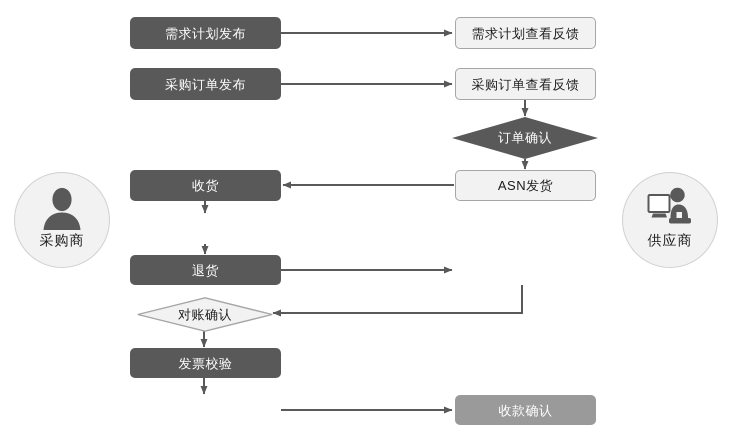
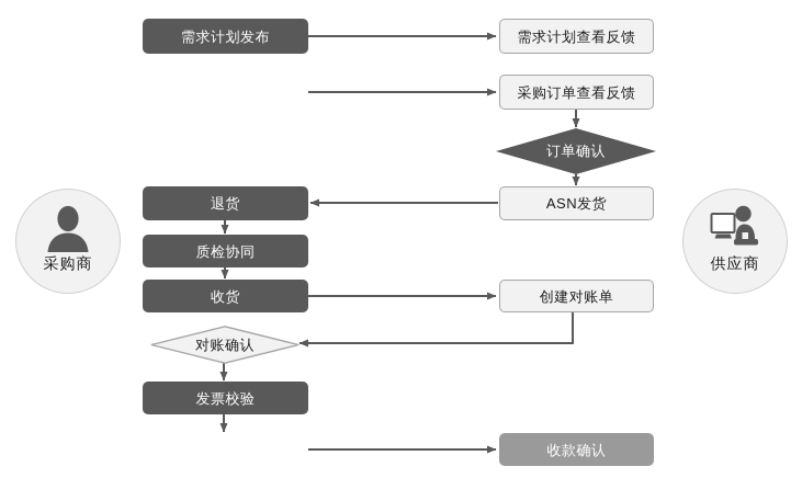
  需求计划发布
  需求计划查看反馈
- 采购订单发布
  采购订单查看反馈
  订单确认
  ASN发货
- 收货
+ 退货
+ 质检协同
- 退货
+ 收货
+ 创建对账单
  对账确认
  发票校验
  收款确认
  采购商
  供应商
